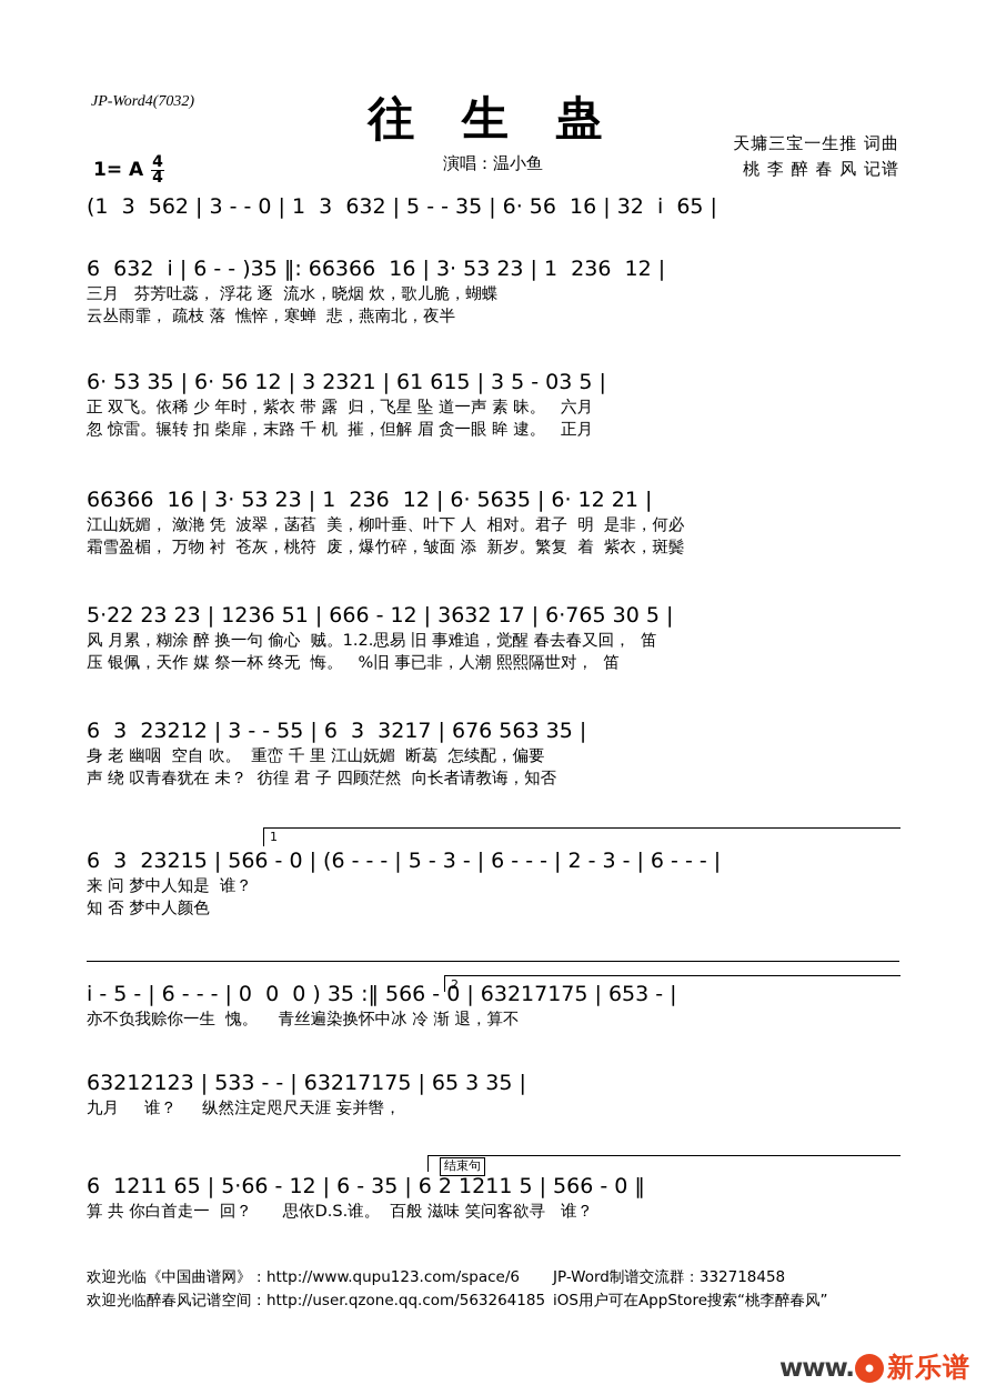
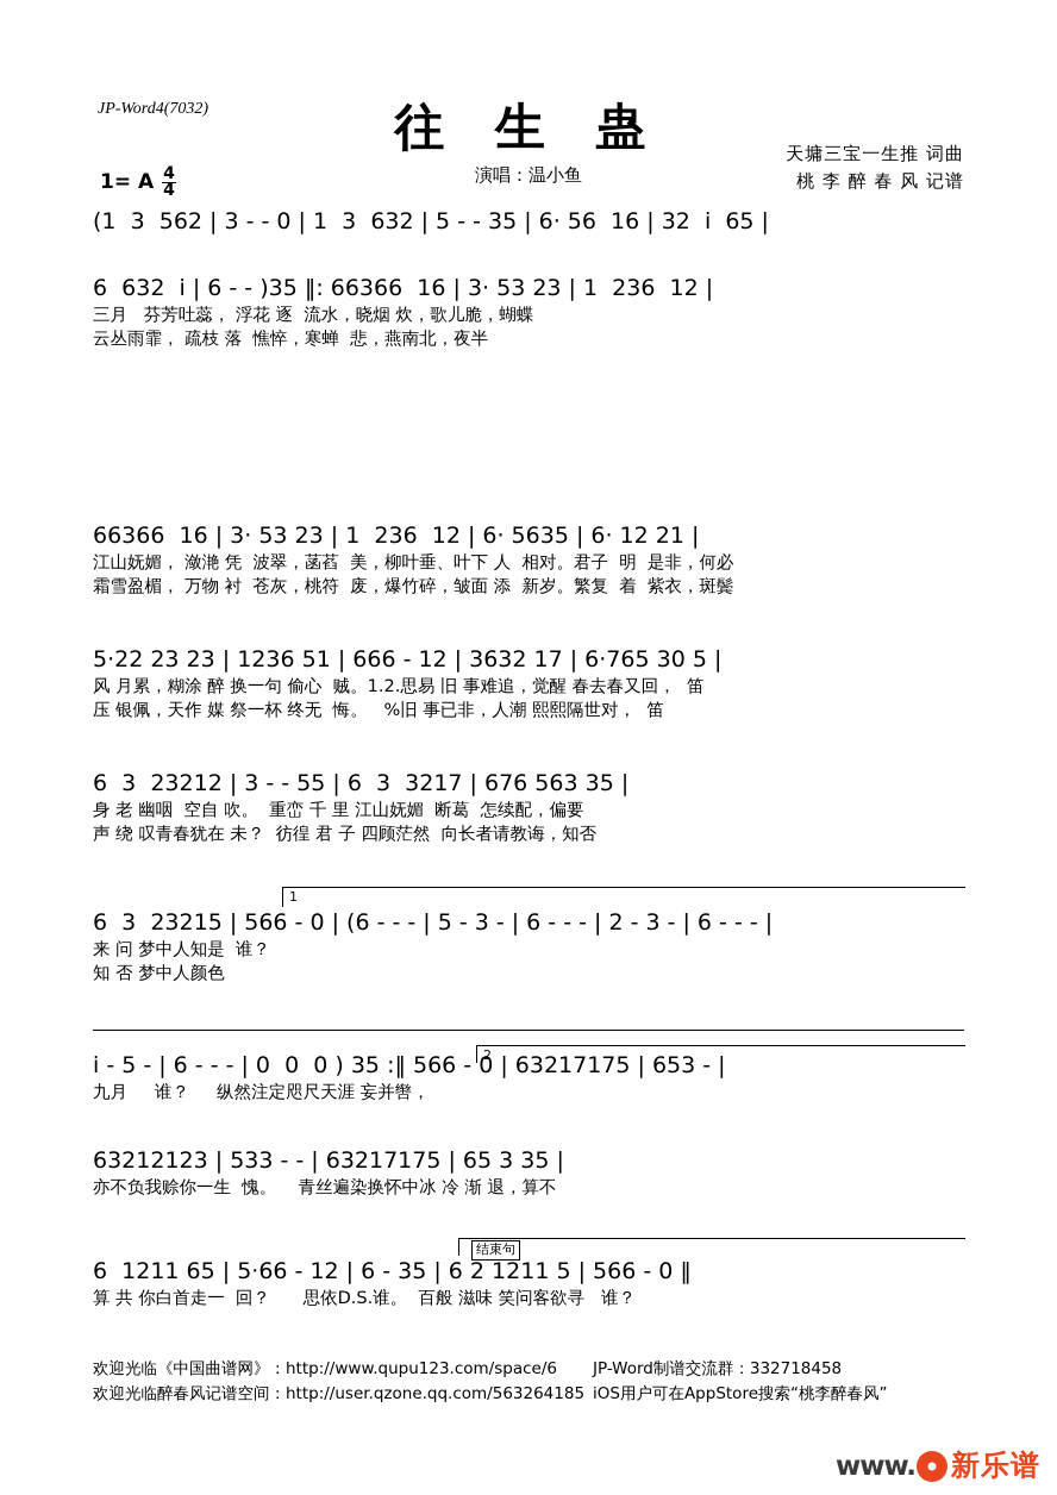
  JP-Word4(7032)
  往 生 蛊
  演唱：温小鱼
  天墉三宝一生推 词曲
  桃 李 醉 春 风 记谱
  1= A
  4
  4
  (1 3 562 | 3 - - 0 | 1 3 632 | 5 - - 35 | 6· 56 16 | 32 i 65 |
  6 632 i | 6 - - )35 ‖: 66366 16 | 3· 53 23 | 1 236 12 |
  三月 芬芳吐蕊， 浮花 逐 流水，晓烟 炊，歌儿脆，蝴蝶
  云丛雨霏， 疏枝 落 憔悴，寒蝉 悲，燕南北，夜半
- 6· 53 35 | 6· 56 12 | 3 2321 | 61 615 | 3 5 - 03 5 |
- 正 双飞。依稀 少 年时，紫衣 带 露 归，飞星 坠 道一声 素 昧。 六月
- 忽 惊雷。辗转 扣 柴扉，末路 千 机 摧，但解 眉 贪一眼 眸 逮。 正月
  66366 16 | 3· 53 23 | 1 236 12 | 6· 5635 | 6· 12 21 |
  江山妩媚， 潋滟 凭 波翠，菡萏 美，柳叶垂、叶下 人 相对。君子 明 是非，何必
  霜雪盈楣， 万物 衬 苍灰，桃符 废，爆竹碎，皱面 添 新岁。繁复 着 紫衣，斑鬓
  5·22 23 23 | 1236 51 | 666 - 12 | 3632 17 | 6·765 30 5 |
  风 月累，糊涂 醉 换一句 偷心 贼。1.2.思易 旧 事难追，觉醒 春去春又回， 笛
  压 银佩，天作 媒 祭一杯 终无 悔。 %旧 事已非，人潮 熙熙隔世对， 笛
  6 3 23212 | 3 - - 55 | 6 3 3217 | 676 563 35 |
  身 老 幽咽 空自 吹。 重峦 千 里 江山妩媚 断葛 怎续配，偏要
  声 绕 叹青春犹在 未？ 彷徨 君 子 四顾茫然 向长者请教诲，知否
  1
  6 3 23215 | 566 - 0 | (6 - - - | 5 - 3 - | 6 - - - | 2 - 3 - | 6 - - - |
  来 问 梦中人知是 谁？
  知 否 梦中人颜色
  2
  i - 5 - | 6 - - - | 0 0 0 ) 35 :‖ 566 - 0 | 63217175 | 653 - |
- 亦不负我赊你一生 愧。 青丝遍染换怀中冰 冷 渐 退，算不
+ 九月 谁？ 纵然注定咫尺天涯 妄并辔，
  63212123 | 533 - - | 63217175 | 65 3 35 |
- 九月 谁？ 纵然注定咫尺天涯 妄并辔，
+ 亦不负我赊你一生 愧。 青丝遍染换怀中冰 冷 渐 退，算不
  结束句
  6 1211 65 | 5·66 - 12 | 6 - 35 | 6 2 1211 5 | 566 - 0 ‖
  算 共 你白首走一 回？ 思依D.S.谁。 百般 滋味 笑问客欲寻 谁？
  欢迎光临《中国曲谱网》：http://www.qupu123.com/space/6
  JP-Word制谱交流群：332718458
  欢迎光临醉春风记谱空间：http://user.qzone.qq.com/563264185
  iOS用户可在AppStore搜索“桃李醉春风”
  www.
  新乐谱
